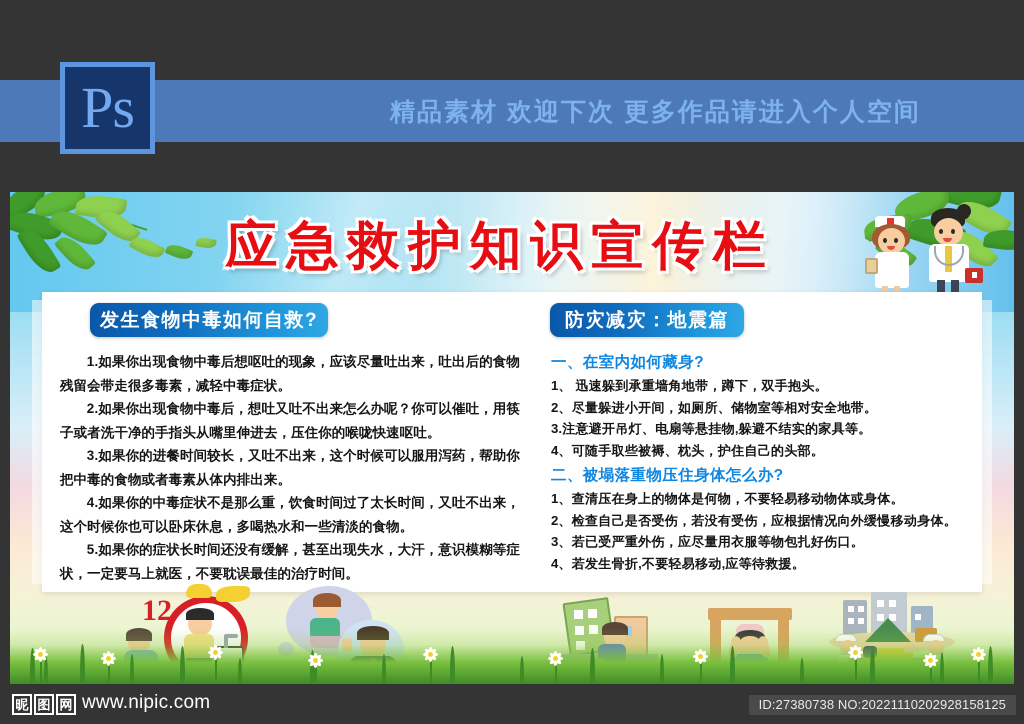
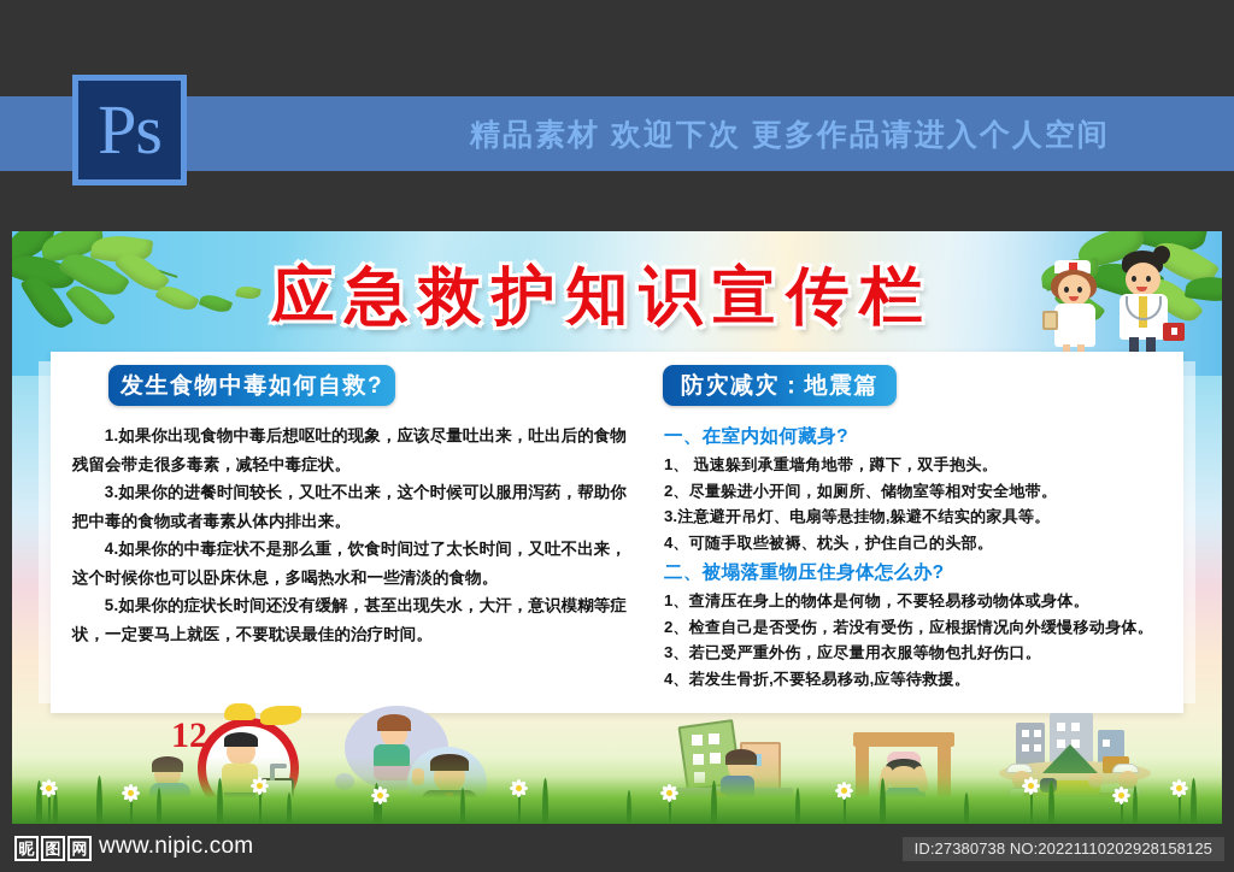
  Ps
  精品素材 欢迎下次 更多作品请进入个人空间
  应急救护知识宣传栏
  12
  发生食物中毒如何自救?
  防灾减灾：地震篇
  1.如果你出现食物中毒后想呕吐的现象，应该尽量吐出来，吐出后的食物残留会带走很多毒素，减轻中毒症状。
- 2.如果你出现食物中毒后，想吐又吐不出来怎么办呢？你可以催吐，用筷子或者洗干净的手指头从嘴里伸进去，压住你的喉咙快速呕吐。
  3.如果你的进餐时间较长，又吐不出来，这个时候可以服用泻药，帮助你把中毒的食物或者毒素从体内排出来。
  4.如果你的中毒症状不是那么重，饮食时间过了太长时间，又吐不出来，这个时候你也可以卧床休息，多喝热水和一些清淡的食物。
  5.如果你的症状长时间还没有缓解，甚至出现失水，大汗，意识模糊等症状，一定要马上就医，不要耽误最佳的治疗时间。
  一、在室内如何藏身?
  1、 迅速躲到承重墙角地带，蹲下，双手抱头。
  2、尽量躲进小开间，如厕所、储物室等相对安全地带。
  3.注意避开吊灯、电扇等悬挂物,躲避不结实的家具等。
  4、可随手取些被褥、枕头，护住自己的头部。
  二、被塌落重物压住身体怎么办?
  1、查清压在身上的物体是何物，不要轻易移动物体或身体。
  2、检查自己是否受伤，若没有受伤，应根据情况向外缓慢移动身体。
  3、若已受严重外伤，应尽量用衣服等物包扎好伤口。
  4、若发生骨折,不要轻易移动,应等待救援。
  昵
  图
  网
  www.nipic.com
  ID:27380738 NO:20221110202928158125
